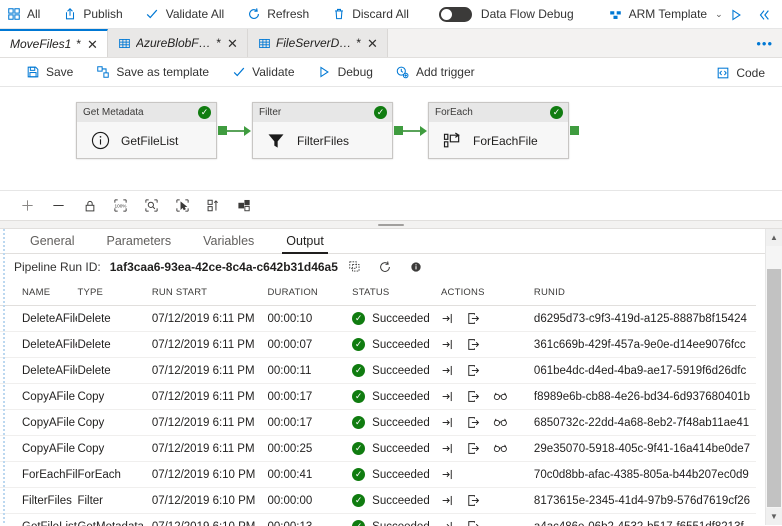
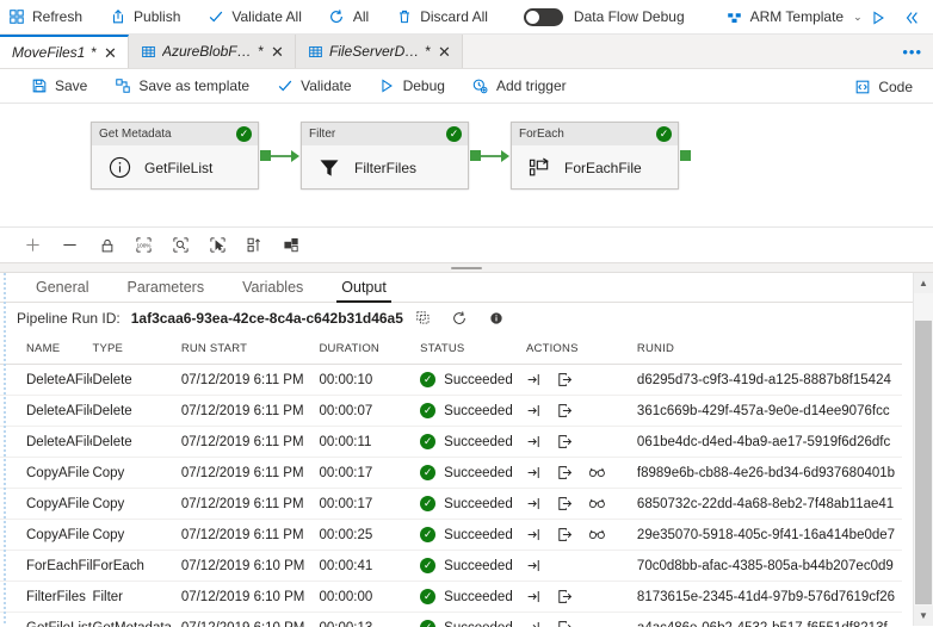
- All
+ Refresh
  Publish
  Validate All
- Refresh
+ All
  Discard All
  Data Flow Debug
  ARM Template
  ⌄
  MoveFiles1
  *
  ✕
  AzureBlobFSD
  *
  ✕
  FileServerDat
  *
  ✕
  •••
  Save
  Save as template
  Validate
  Debug
  Add trigger
  Code
  Get Metadata
  ✓
  GetFileList
  Filter
  ✓
  FilterFiles
  ForEach
  ✓
  ForEachFile
  General
  Parameters
  Variables
  Output
  Pipeline Run ID:
  1af3caa6-93ea-42ce-8c4a-c642b31d46a5
  NAME	TYPE	RUN START	DURATION	STATUS	ACTIONS	RUNID
  DeleteAFil	Delete	07/12/2019 6:11 PM	00:00:10	✓ Succeeded		d6295d73-c9f3-419d-a125-8887b8f15424
  DeleteAFil	Delete	07/12/2019 6:11 PM	00:00:07	✓ Succeeded		361c669b-429f-457a-9e0e-d14ee9076fcc
  DeleteAFil	Delete	07/12/2019 6:11 PM	00:00:11	✓ Succeeded		061be4dc-d4ed-4ba9-ae17-5919f6d26dfc
  CopyAFile	Copy	07/12/2019 6:11 PM	00:00:17	✓ Succeeded		f8989e6b-cb88-4e26-bd34-6d937680401b
  CopyAFile	Copy	07/12/2019 6:11 PM	00:00:17	✓ Succeeded		6850732c-22dd-4a68-8eb2-7f48ab11ae41
  CopyAFile	Copy	07/12/2019 6:11 PM	00:00:25	✓ Succeeded		29e35070-5918-405c-9f41-16a414be0de7
  ForEachFil	ForEach	07/12/2019 6:10 PM	00:00:41	✓ Succeeded		70c0d8bb-afac-4385-805a-b44b207ec0d9
  FilterFiles	Filter	07/12/2019 6:10 PM	00:00:00	✓ Succeeded		8173615e-2345-41d4-97b9-576d7619cf26
  ▲
  ▼
